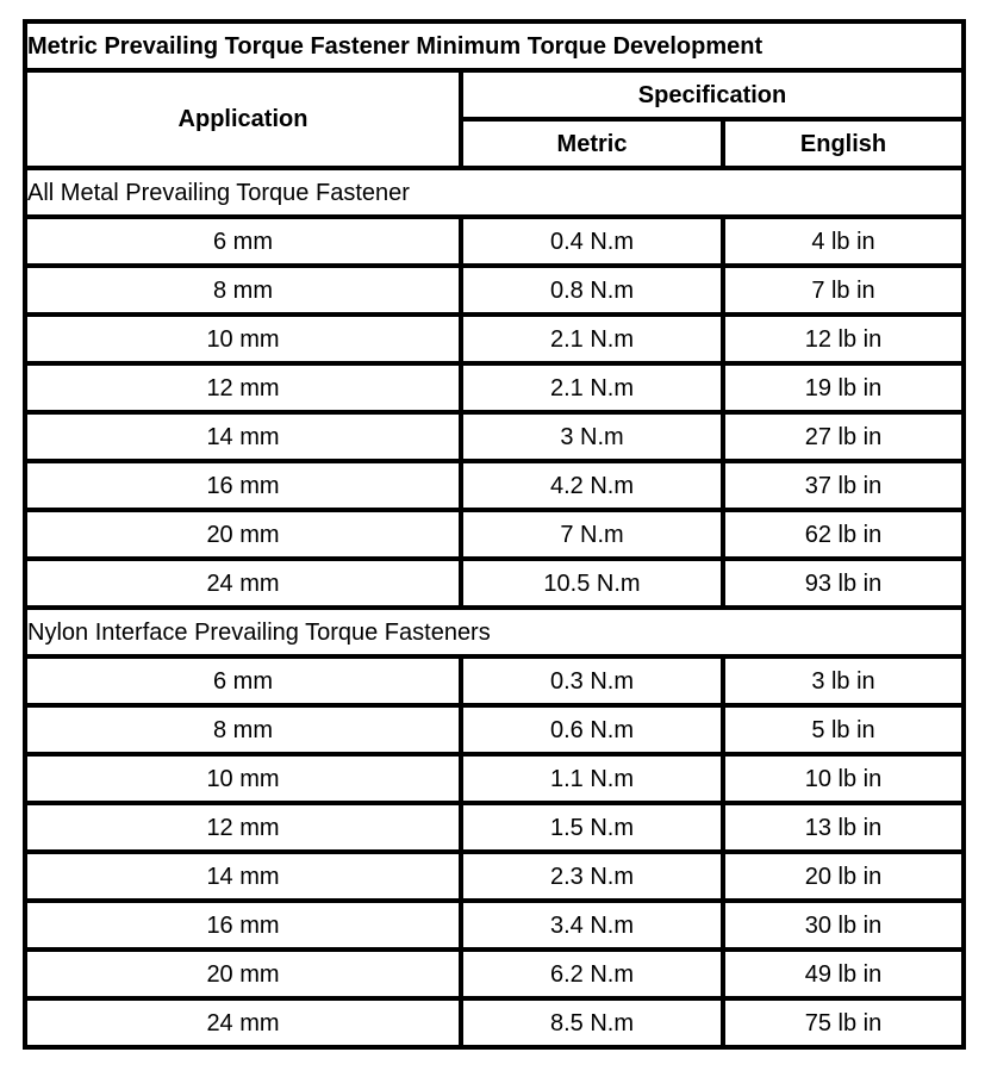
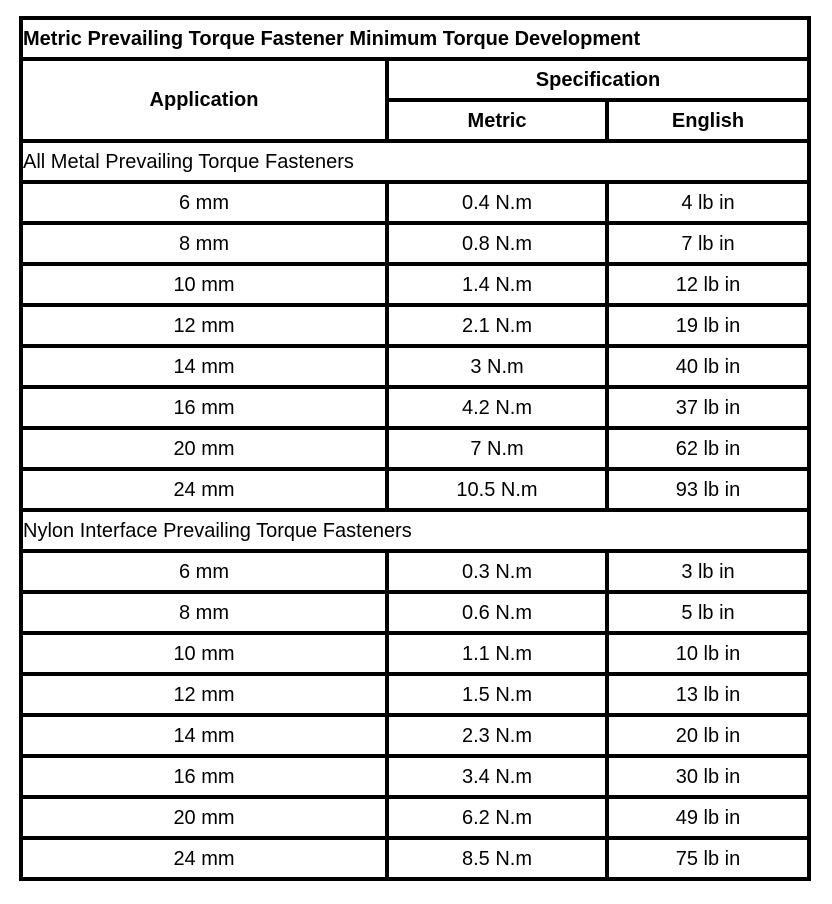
  Metric Prevailing Torque Fastener Minimum Torque Development
  Application	Specification
  Metric	English
- All Metal Prevailing Torque Fastener
+ All Metal Prevailing Torque Fasteners
  6 mm	0.4 N.m	4 lb in
  8 mm	0.8 N.m	7 lb in
- 10 mm	2.1 N.m	12 lb in
+ 10 mm	1.4 N.m	12 lb in
  12 mm	2.1 N.m	19 lb in
- 14 mm	3 N.m	27 lb in
+ 14 mm	3 N.m	40 lb in
  16 mm	4.2 N.m	37 lb in
  20 mm	7 N.m	62 lb in
  24 mm	10.5 N.m	93 lb in
  Nylon Interface Prevailing Torque Fasteners
  6 mm	0.3 N.m	3 lb in
  8 mm	0.6 N.m	5 lb in
  10 mm	1.1 N.m	10 lb in
  12 mm	1.5 N.m	13 lb in
  14 mm	2.3 N.m	20 lb in
  16 mm	3.4 N.m	30 lb in
  20 mm	6.2 N.m	49 lb in
  24 mm	8.5 N.m	75 lb in
